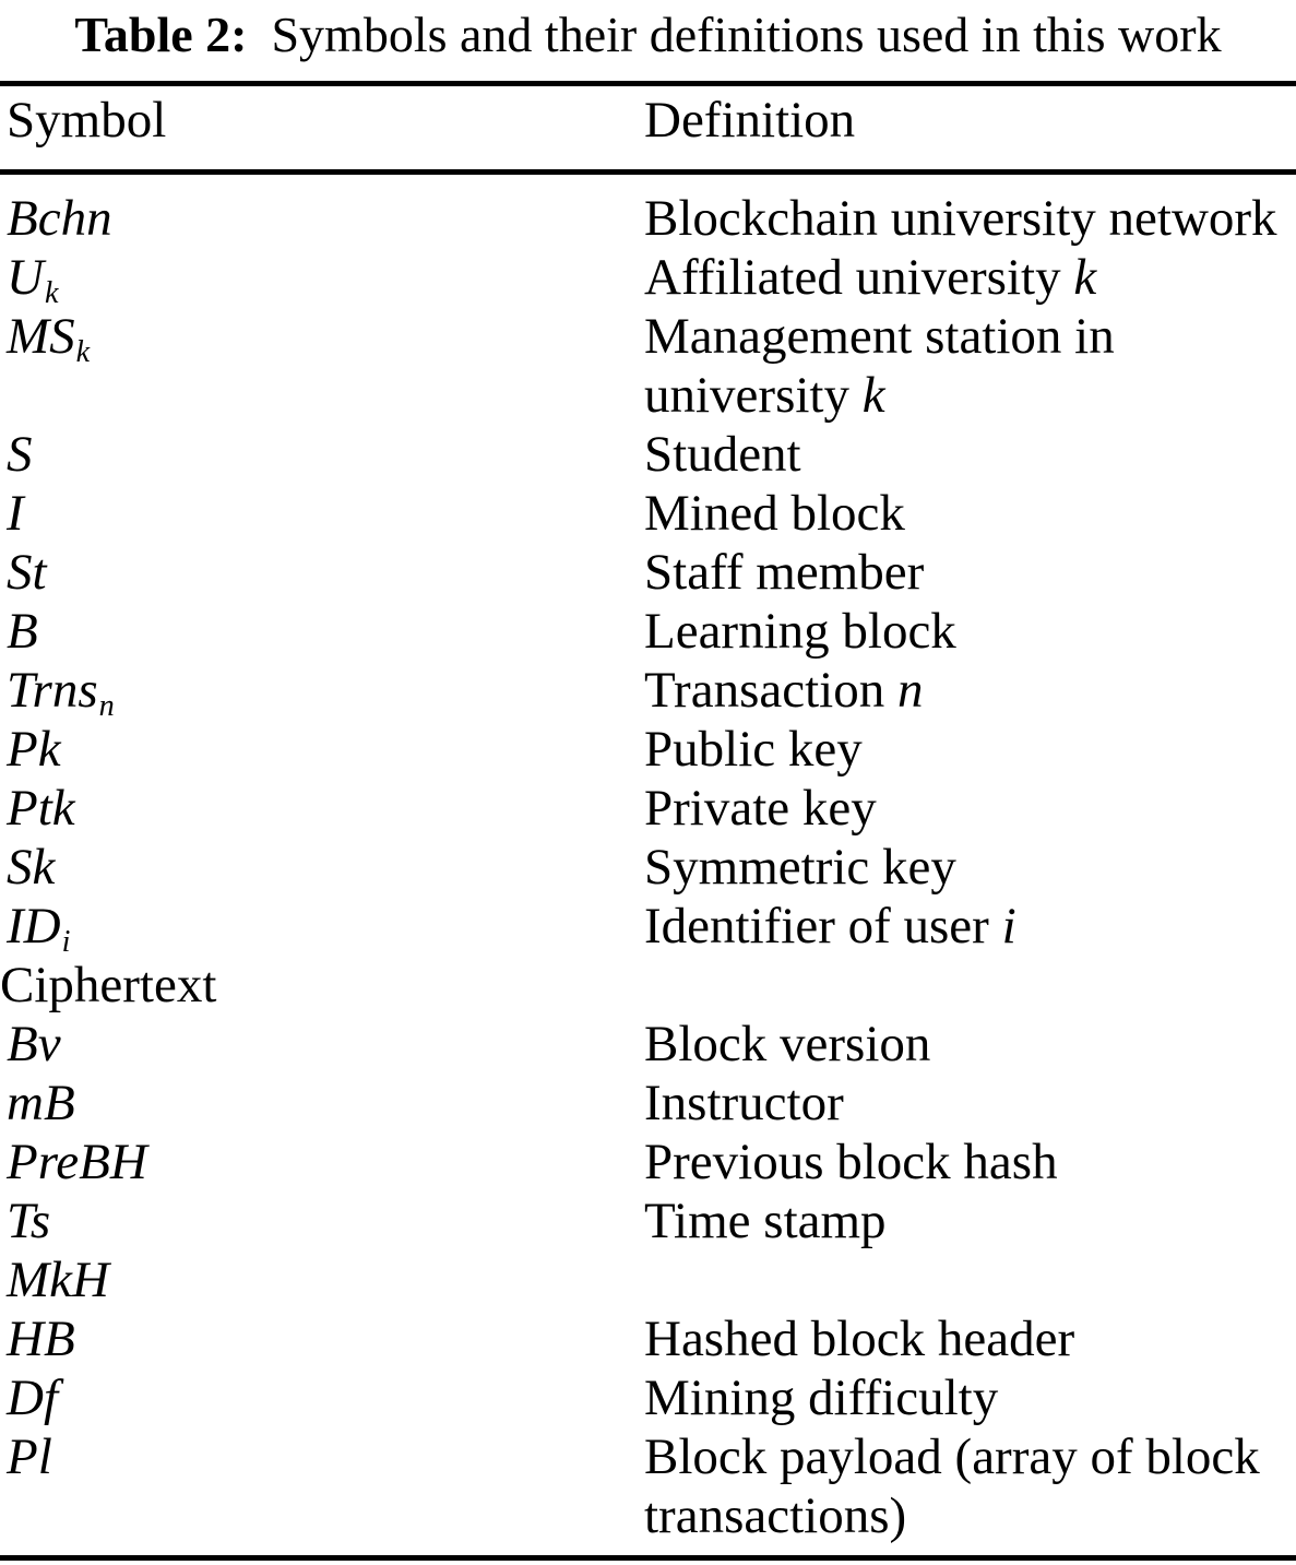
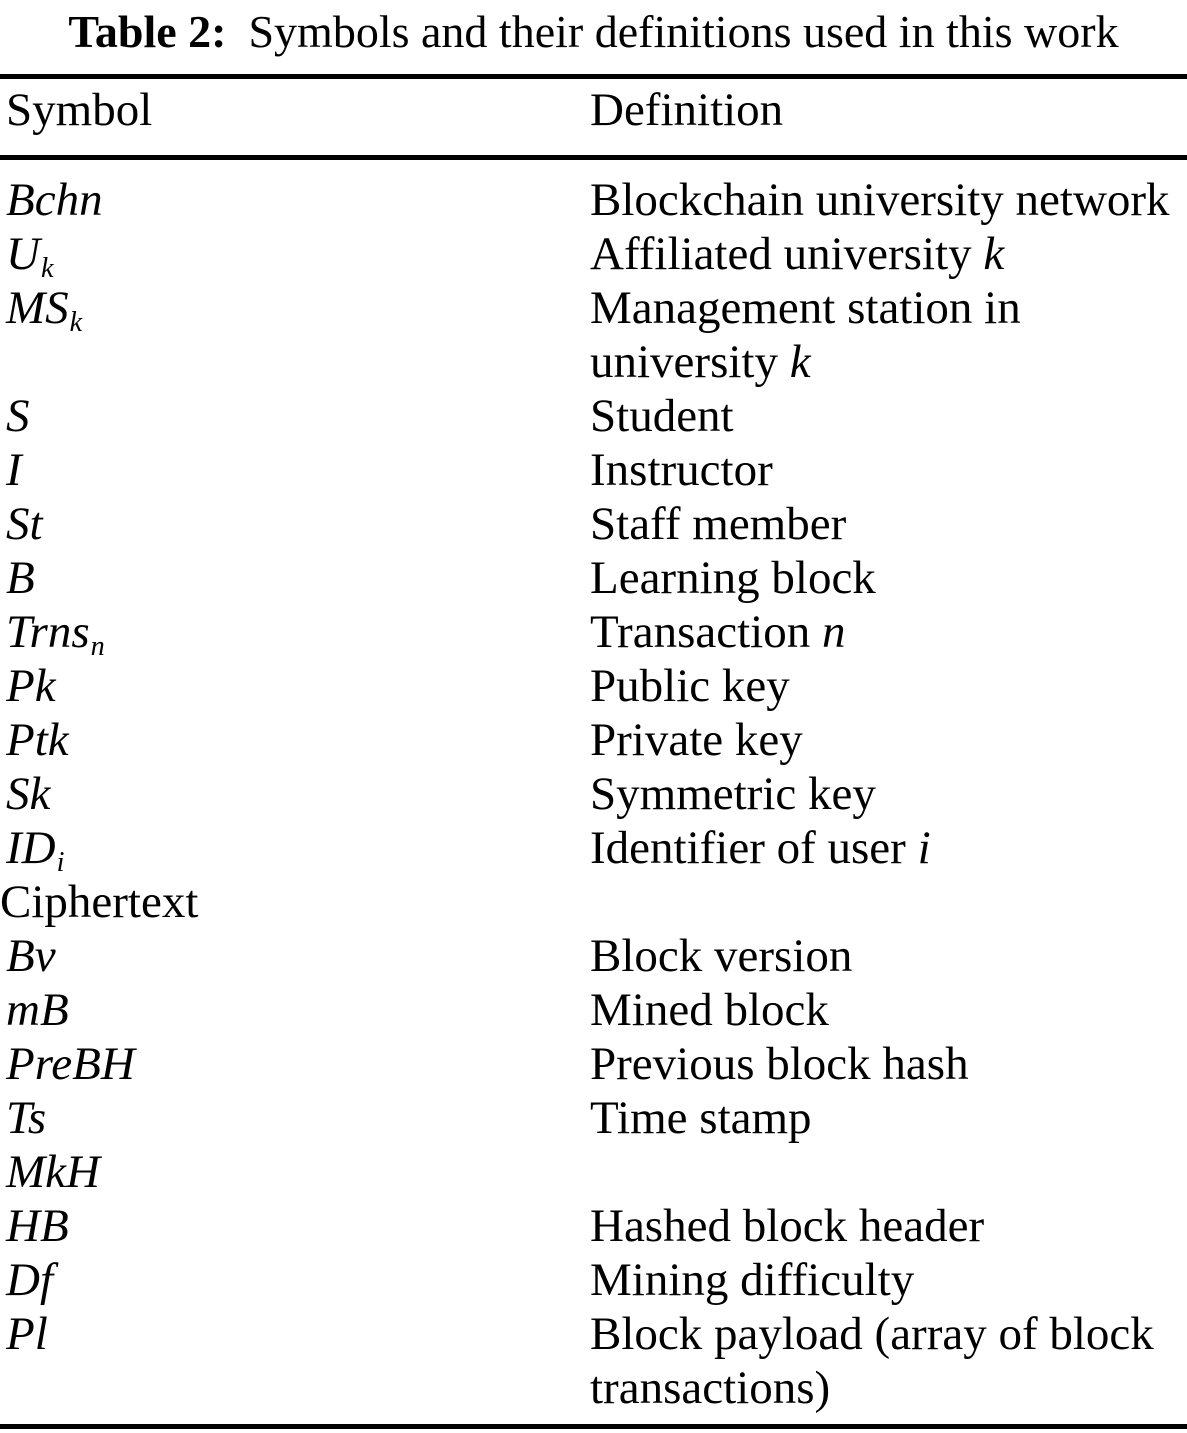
  Table 2: Symbols and their definitions used in this work
  Symbol
  Definition
  Bchn
  Blockchain university network
  Uk
  Affiliated university k
  MSk
  Management station in
  university k
  S
  Student
  I
- Mined block
+ Instructor
  St
  Staff member
  B
  Learning block
  Trnsn
  Transaction n
  Pk
  Public key
  Ptk
  Private key
  Sk
  Symmetric key
  IDi
  Identifier of user i
  Ciphertext
  Bv
  Block version
  mB
- Instructor
+ Mined block
  PreBH
  Previous block hash
  Ts
  Time stamp
  MkH
  HB
  Hashed block header
  Df
  Mining difficulty
  Pl
  Block payload (array of block
  transactions)
